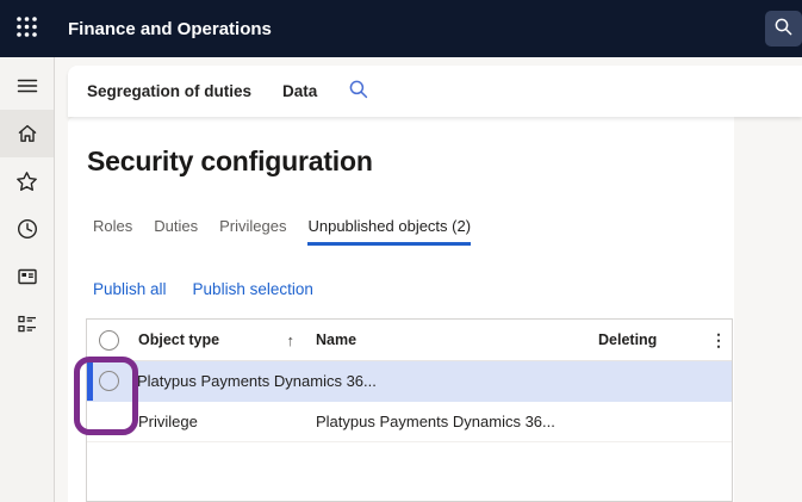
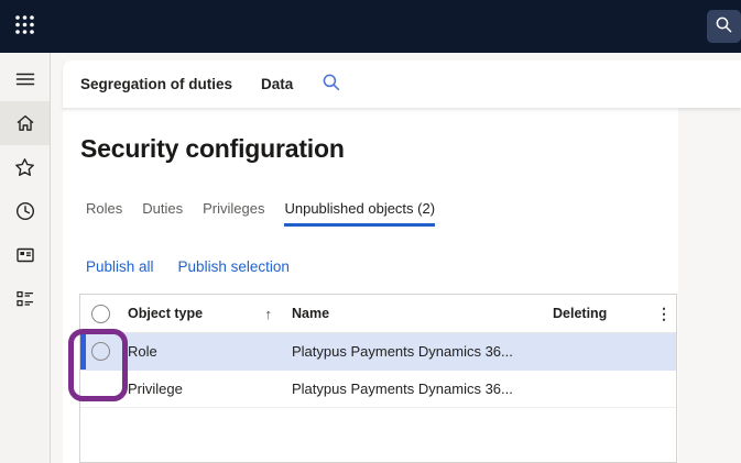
- Finance and Operations
  Segregation of duties
  Data
  Security configuration
  Roles
  Duties
  Privileges
  Unpublished objects (2)
  Publish all
  Publish selection
  Object type
  ↑
  Name
  Deleting
  ⋮
+ Role
  Platypus Payments Dynamics 36...
  Privilege
  Platypus Payments Dynamics 36...
